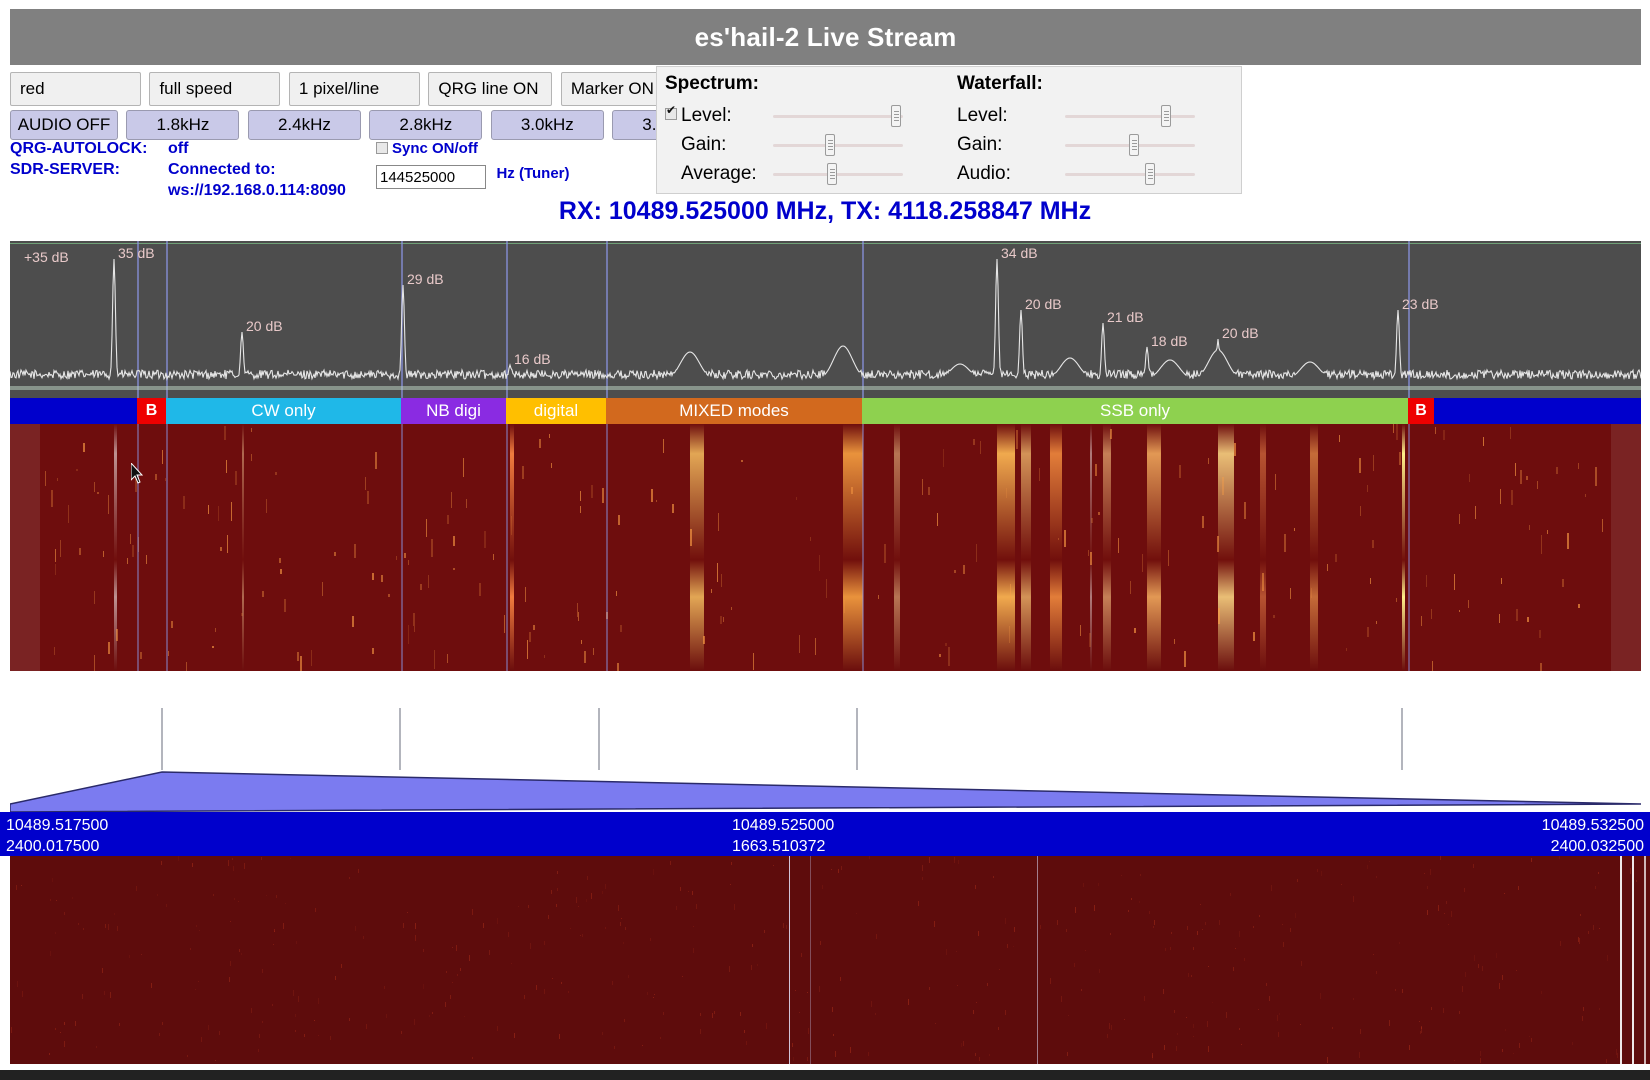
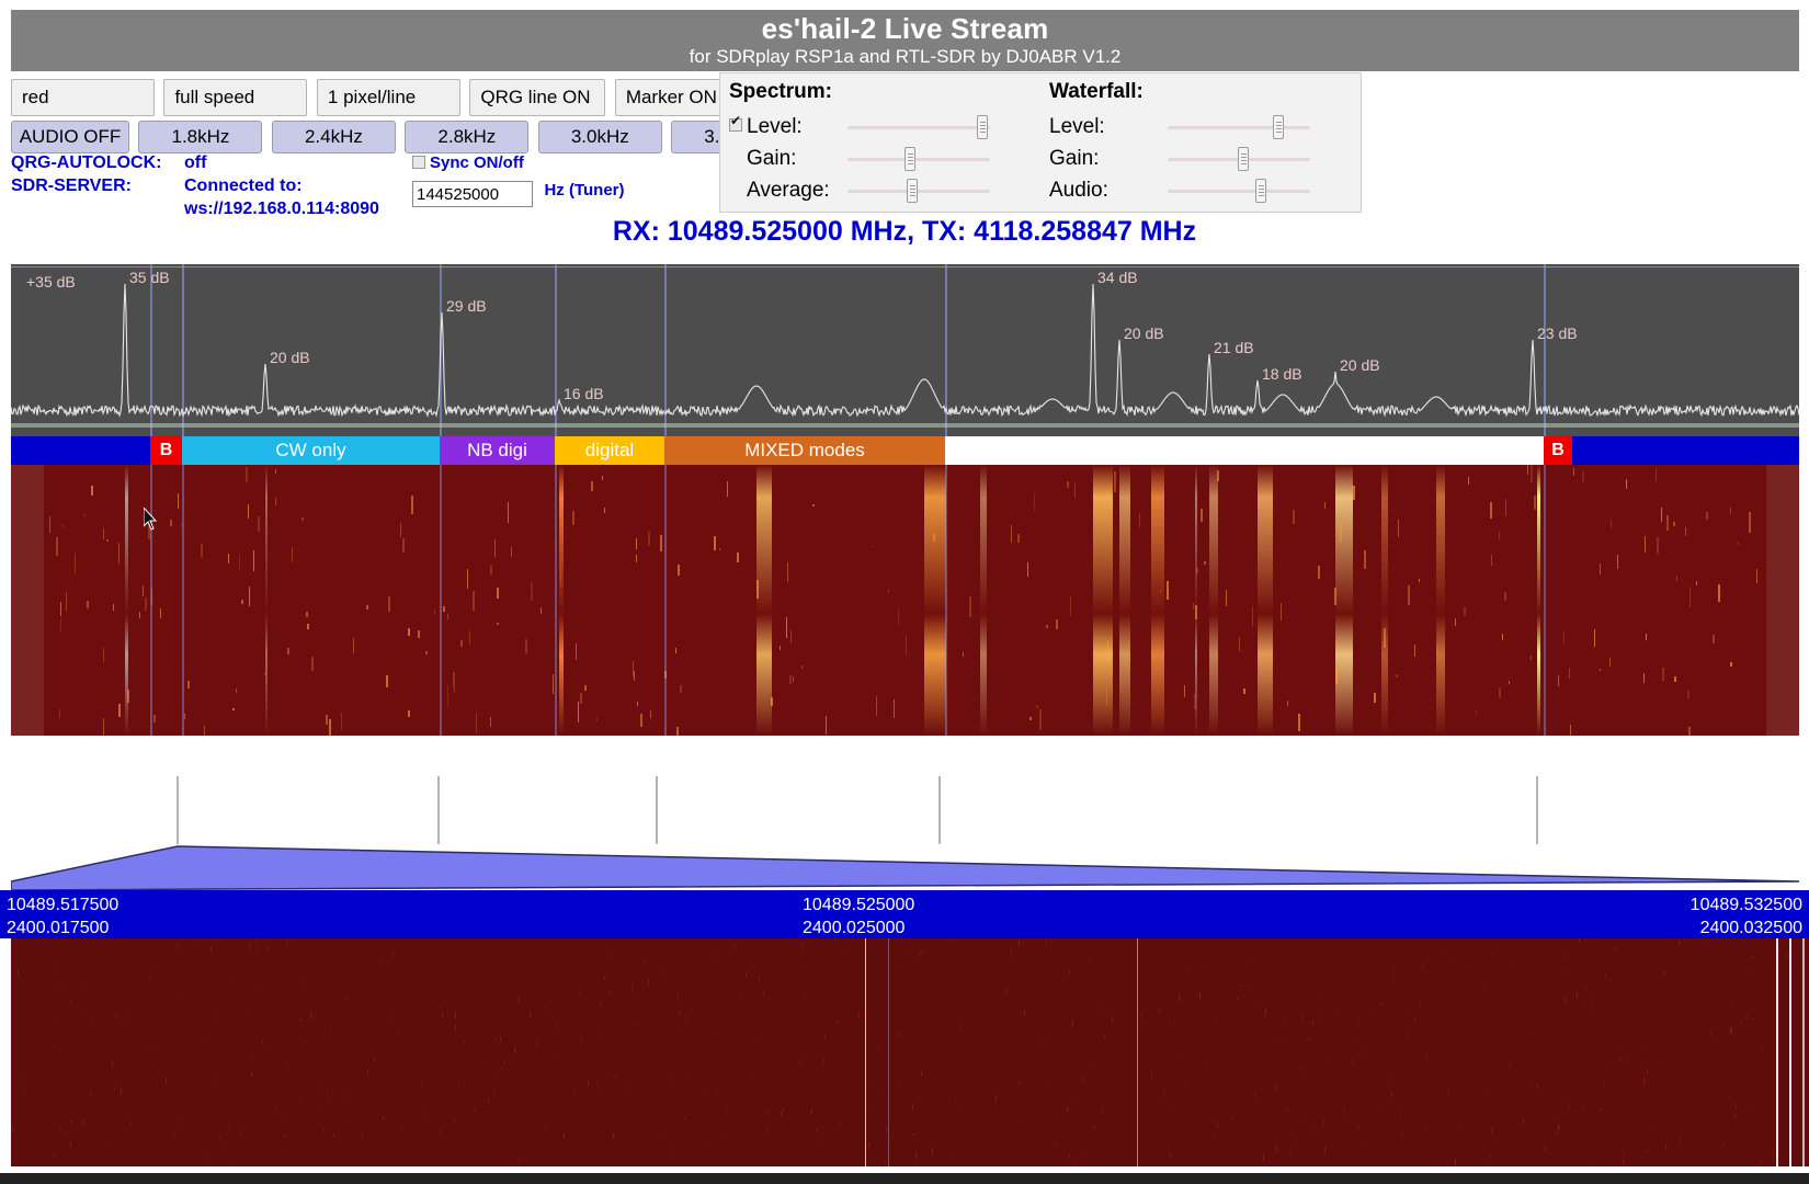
  es'hail-2 Live Stream
+ for SDRplay RSP1a and RTL-SDR by DJ0ABR V1.2
  red full speed 1 pixel/line QRG line ON Marker ON
  AUDIO OFF 1.8kHz 2.4kHz 2.8kHz 3.0kHz 3.
  QRG-AUTOLOCK: off
  SDR-SERVER: Connected to:
  ws://192.168.0.114:8090
  Sync ON/off
  144525000 Hz (Tuner)
  Spectrum:
  Level:
  Gain:
  Average:
  Waterfall:
  Level:
  Gain:
  Audio:
  RX: 10489.525000 MHz, TX: 4118.258847 MHz
  +35 dB
  35 dB
  29 dB
  20 dB
  16 dB
  34 dB
  20 dB
  21 dB
  18 dB
  20 dB
  23 dB
  B
  CW only
  NB digi
  digital
  MIXED modes
- SSB only
  B
  10489.517500
  2400.017500
  10489.525000
- 1663.510372
+ 2400.025000
  10489.532500
  2400.032500
